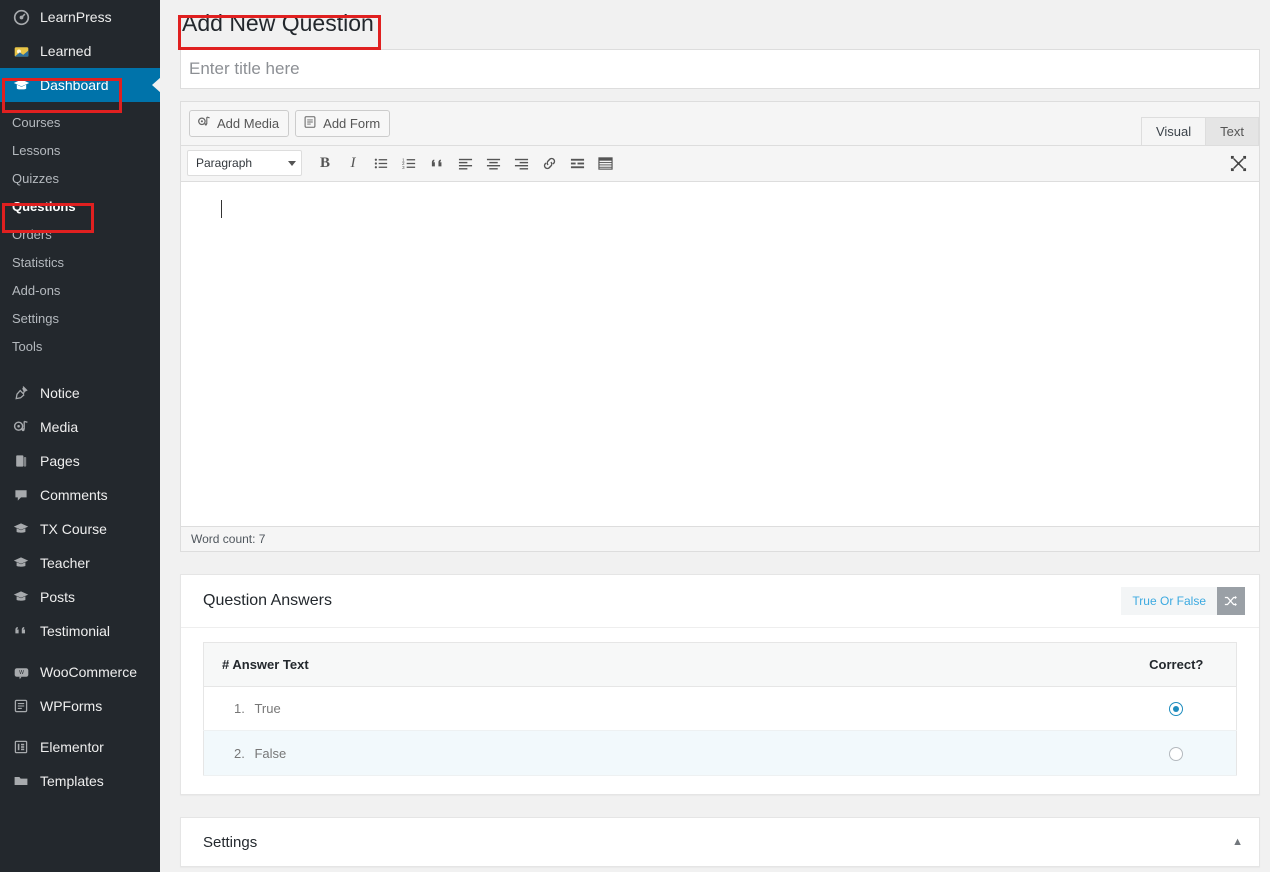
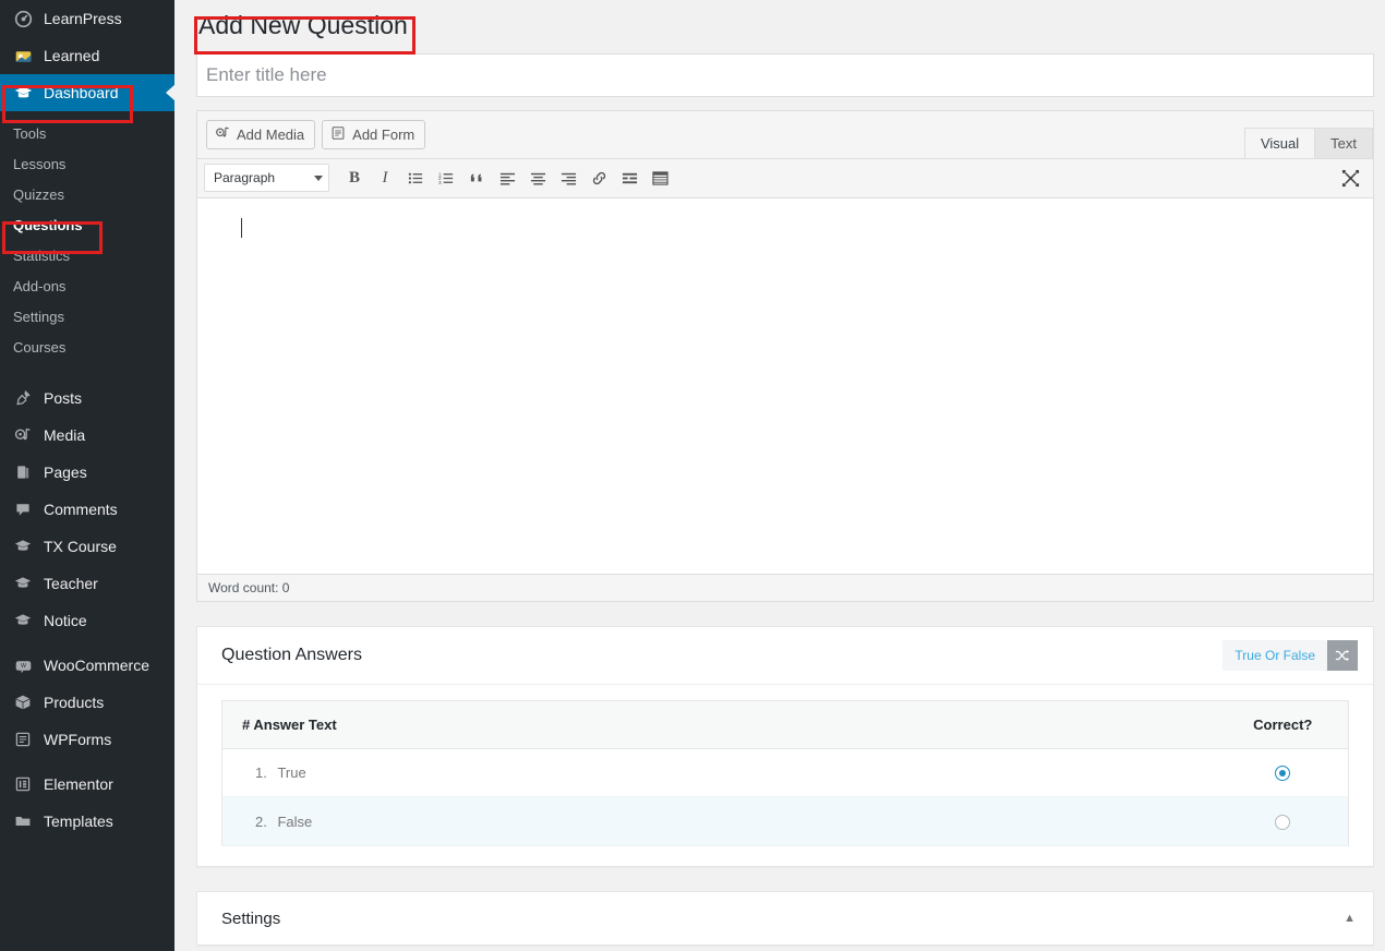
  LearnPress
  Learned
  Dashboard
- Courses
+ Tools
  Lessons
  Quizzes
  Questions
- Orders
  Statistics
  Add-ons
  Settings
- Tools
+ Courses
- Notice
+ Posts
  Media
  Pages
  Comments
  TX Course
  Teacher
- Posts
+ Notice
- Testimonial
  WooCommerce
+ Products
  WPForms
  Elementor
  Templates
  Add New Question
  Enter title here
  Add Media
  Add Form
  Visual
  Text
  Paragraph
  B
  I
- Word count: 7
+ Word count: 0
  Question Answers
  True Or False
  # Answer Text	Correct?
  1. True
  2. False
  Settings
  ▲
